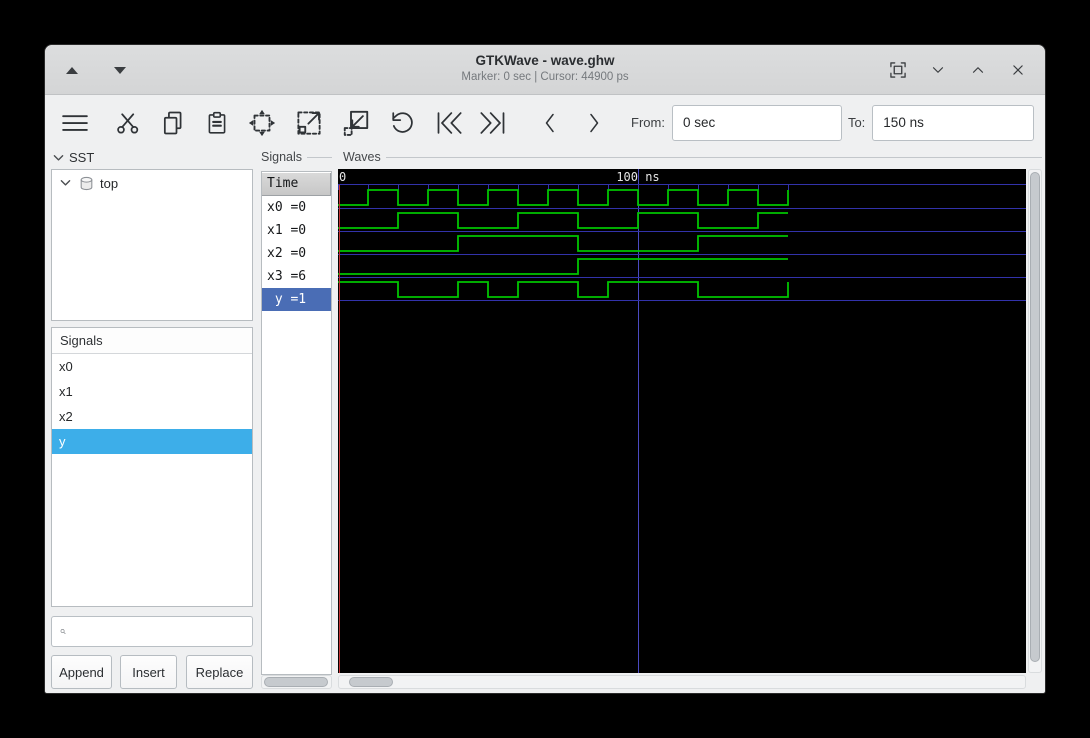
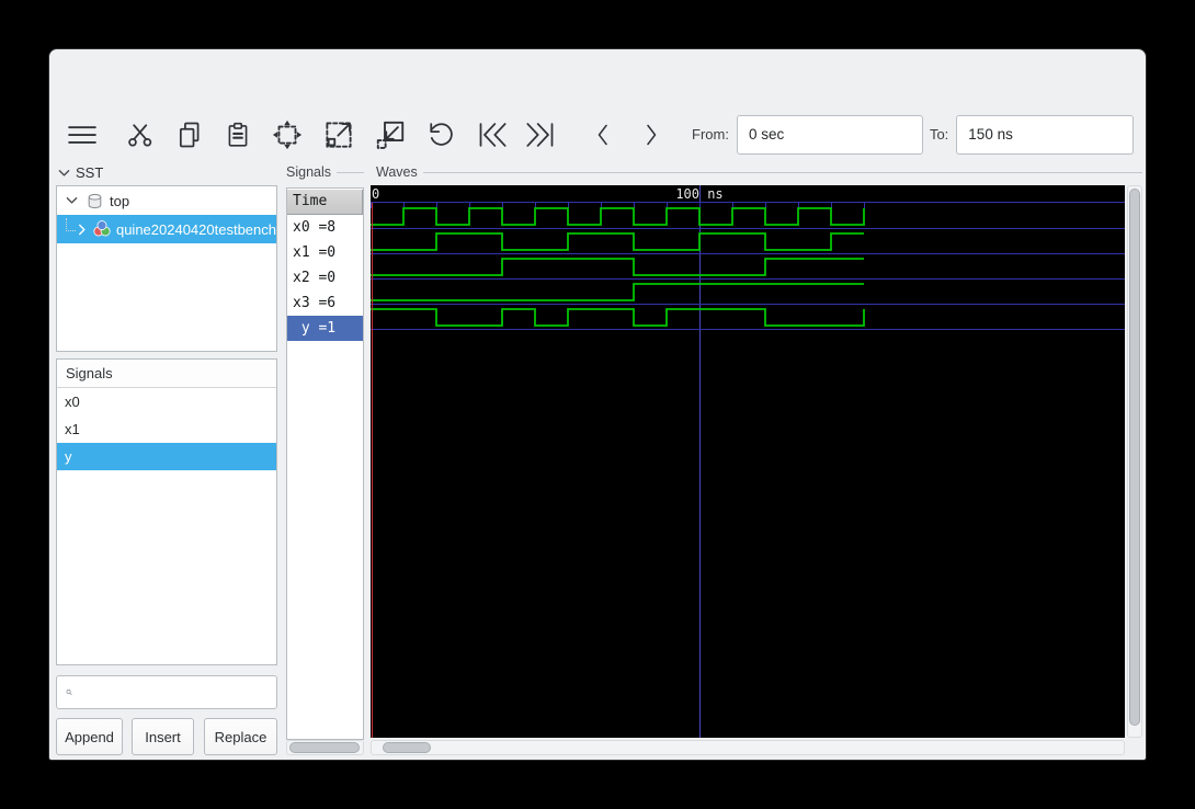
- GTKWave - wave.ghw
- Marker: 0 sec | Cursor: 44900 ps
  From:
  0 sec
  To:
  150 ns
  SST
  top
+ quine20240420testbench
  Signals
  x0
  x1
- x2
  y
  Append
  Insert
  Replace
  Signals
  Time
- x0 =0
+ x0 =8
  x1 =0
  x2 =0
  x3 =6
  y =1
  Waves
  0
  100 ns
